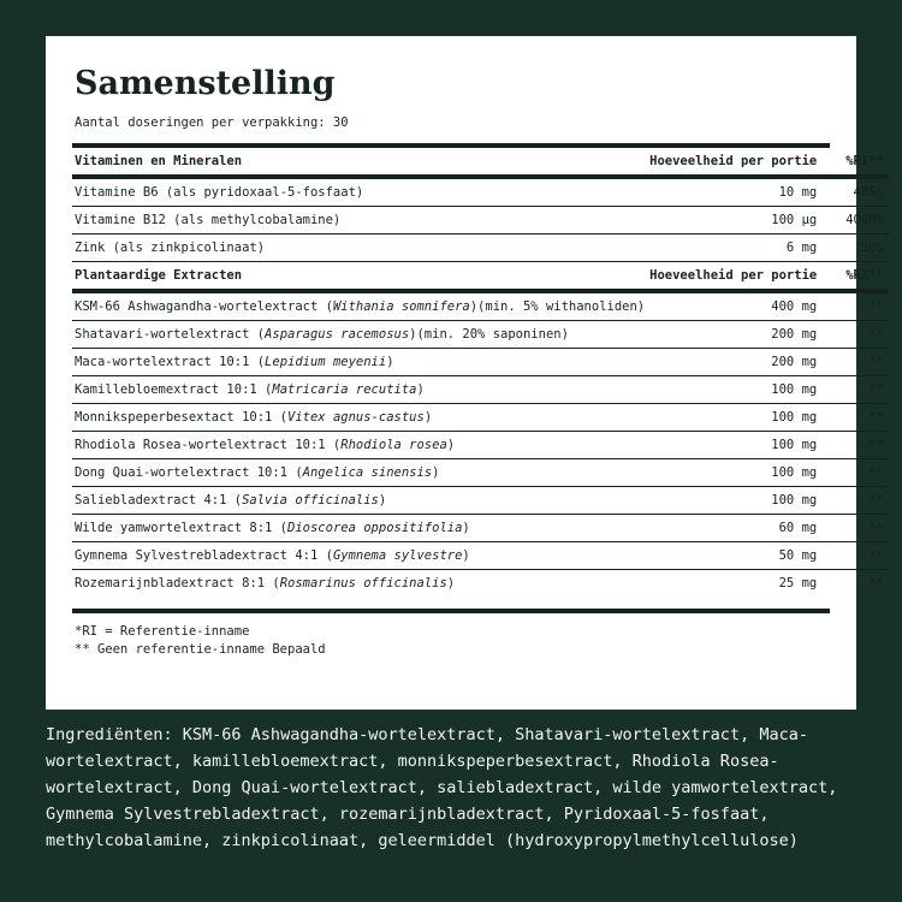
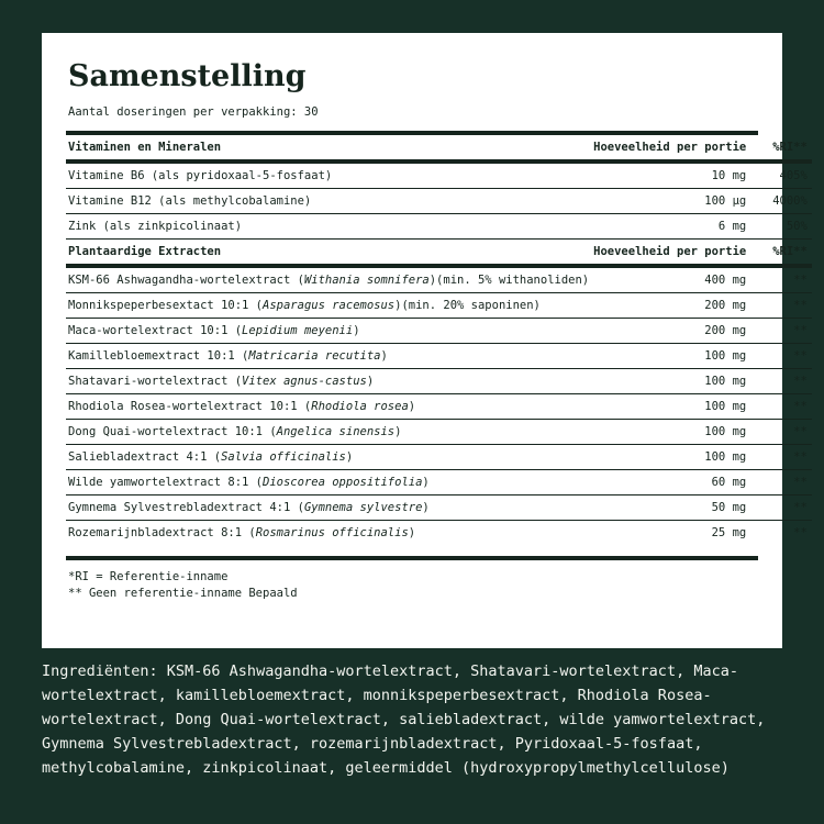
  Samenstelling
  Aantal doseringen per verpakking: 30
  Vitaminen en Mineralen	Hoeveelheid per portie	%RI**
  Vitamine B6 (als pyridoxaal-5-fosfaat)	10 mg	405%
  Vitamine B12 (als methylcobalamine)	100 µg	4000%
  Zink (als zinkpicolinaat)	6 mg
  Plantaardige Extracten	Hoeveelheid per portie	%RI**
  KSM-66 Ashwagandha-wortelextract (Withania somnifera)(min. 5% withanoliden)	400 mg
- Shatavari-wortelextract (Asparagus racemosus)(min. 20% saponinen)	200 mg
+ Monnikspeperbesextact 10:1 (Asparagus racemosus)(min. 20% saponinen)	200 mg
  Maca-wortelextract 10:1 (Lepidium meyenii)	200 mg
  Kamillebloemextract 10:1 (Matricaria recutita)	100 mg
- Monnikspeperbesextact 10:1 (Vitex agnus-castus)	100 mg
+ Shatavari-wortelextract (Vitex agnus-castus)	100 mg
  Rhodiola Rosea-wortelextract 10:1 (Rhodiola rosea)	100 mg
  Dong Quai-wortelextract 10:1 (Angelica sinensis)	100 mg
  Saliebladextract 4:1 (Salvia officinalis)	100 mg
  Wilde yamwortelextract 8:1 (Dioscorea oppositifolia)	60 mg
  Gymnema Sylvestrebladextract 4:1 (Gymnema sylvestre)	50 mg
  Rozemarijnbladextract 8:1 (Rosmarinus officinalis)	25 mg
  *RI = Referentie-inname
  ** Geen referentie-inname Bepaald
  Ingrediënten: KSM-66 Ashwagandha-wortelextract, Shatavari-wortelextract, Maca-wortelextract, kamillebloemextract, monnikspeperbesextract, Rhodiola Rosea-wortelextract, Dong Quai-wortelextract, saliebladextract, wilde yamwortelextract, Gymnema Sylvestrebladextract, rozemarijnbladextract, Pyridoxaal-5-fosfaat, methylcobalamine, zinkpicolinaat, geleermiddel (hydroxypropylmethylcellulose)
